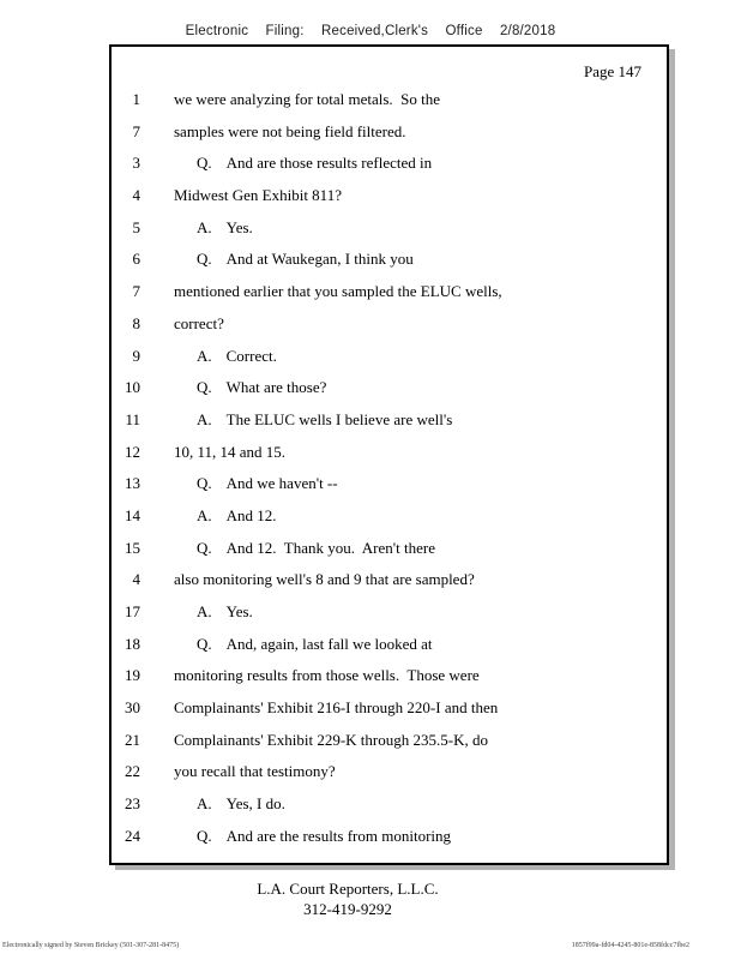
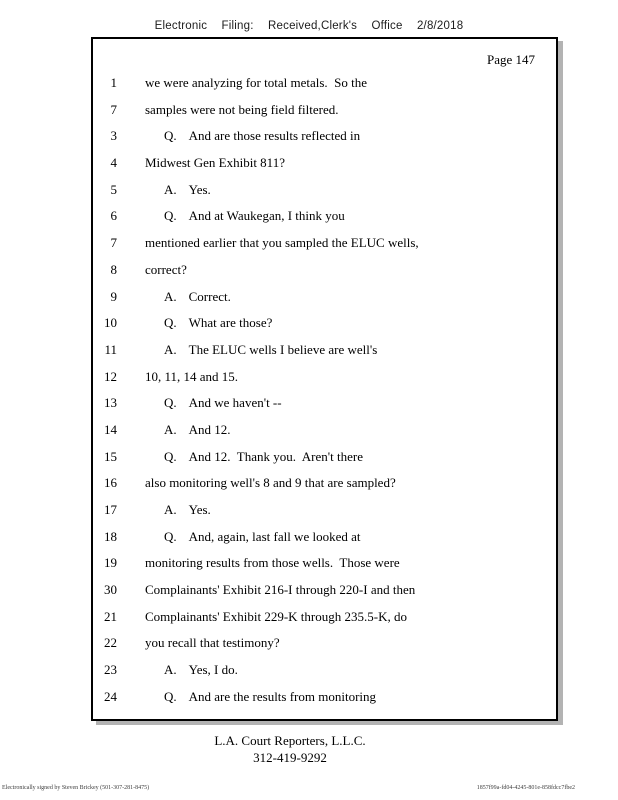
  Electronic Filing: Received,Clerk's Office 2/8/2018
  Page 147
  1 we were analyzing for total metals. So the
  7 samples were not being field filtered.
  3 Q. And are those results reflected in
  4 Midwest Gen Exhibit 811?
  5 A. Yes.
  6 Q. And at Waukegan, I think you
  7 mentioned earlier that you sampled the ELUC wells,
  8 correct?
  9 A. Correct.
  10 Q. What are those?
  11 A. The ELUC wells I believe are well's
  12 10, 11, 14 and 15.
  13 Q. And we haven't --
  14 A. And 12.
  15 Q. And 12. Thank you. Aren't there
- 4 also monitoring well's 8 and 9 that are sampled?
+ 16 also monitoring well's 8 and 9 that are sampled?
  17 A. Yes.
  18 Q. And, again, last fall we looked at
  19 monitoring results from those wells. Those were
  30 Complainants' Exhibit 216-I through 220-I and then
  21 Complainants' Exhibit 229-K through 235.5-K, do
  22 you recall that testimony?
  23 A. Yes, I do.
  24 Q. And are the results from monitoring
  L.A. Court Reporters, L.L.C.
  312-419-9292
